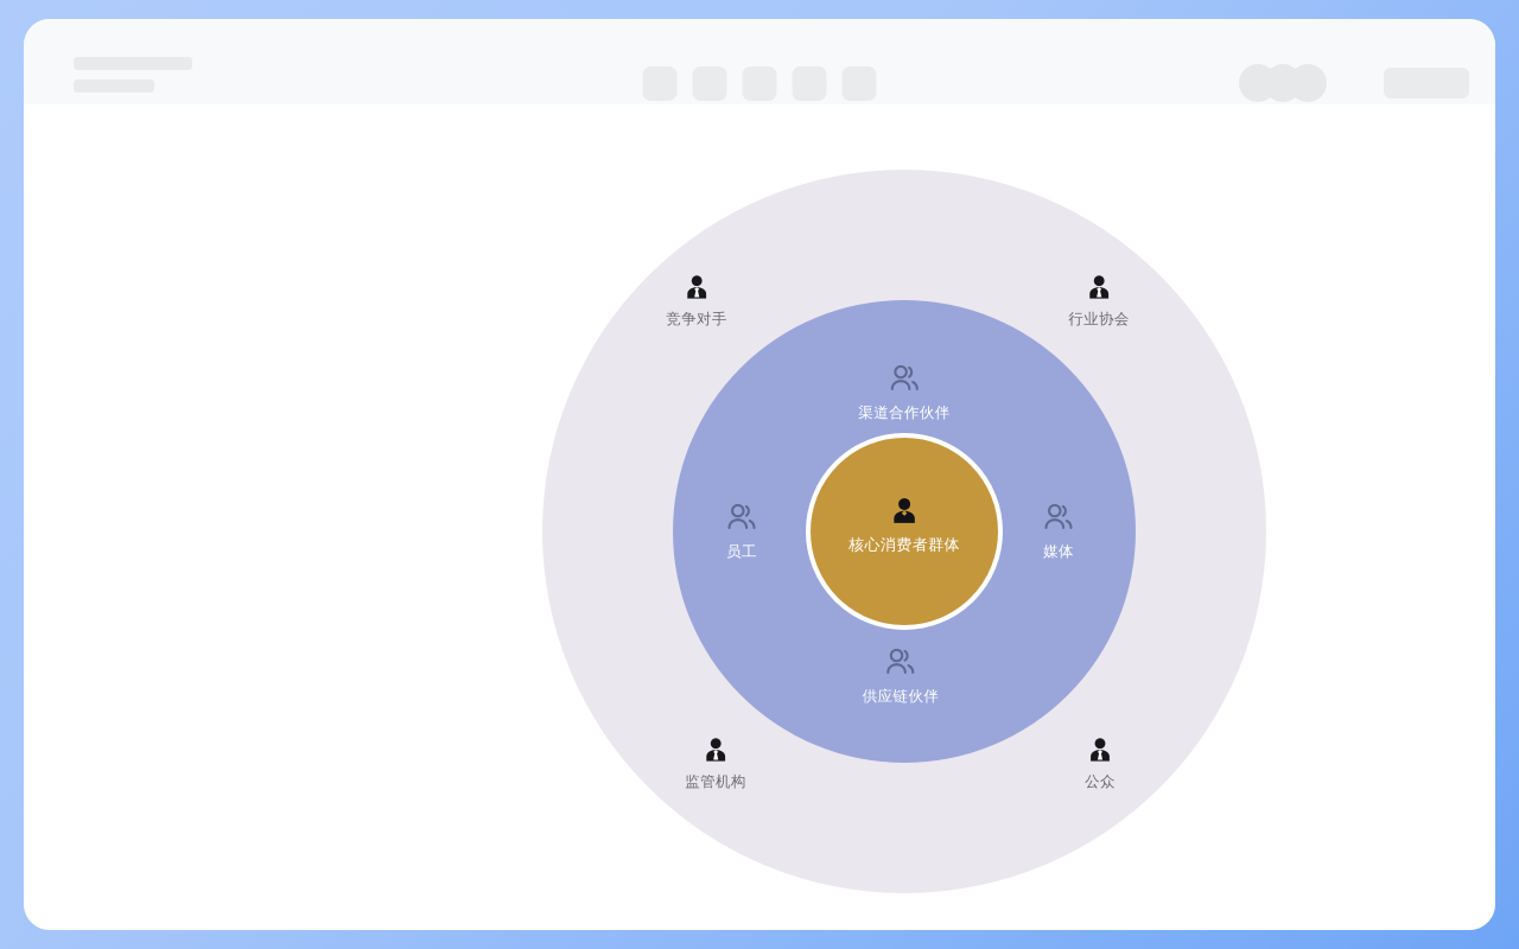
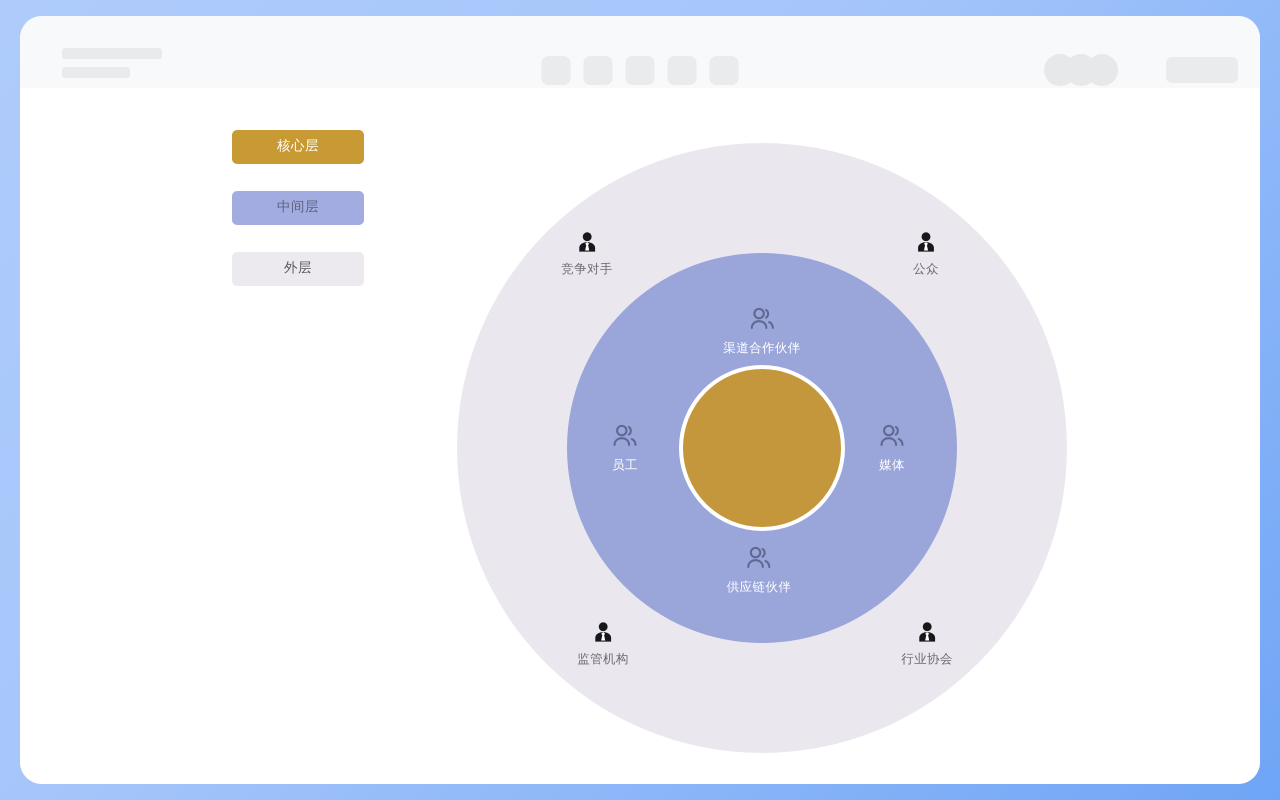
+ 核心层
+ 中间层
+ 外层
  竞争对手
- 行业协会
+ 公众
  监管机构
- 公众
+ 行业协会
  渠道合作伙伴
  员工
  媒体
  供应链伙伴
- 核心消费者群体
